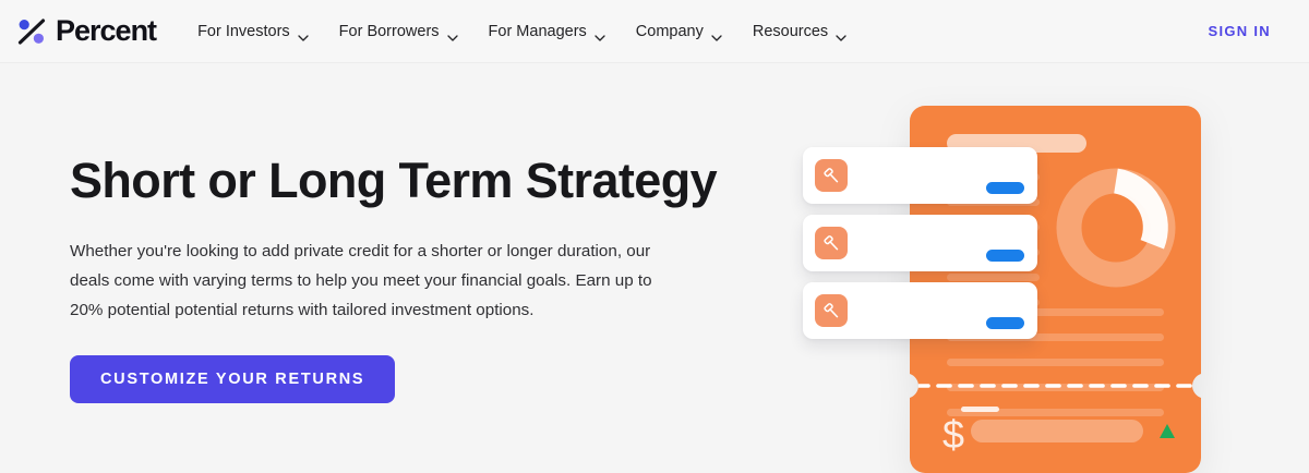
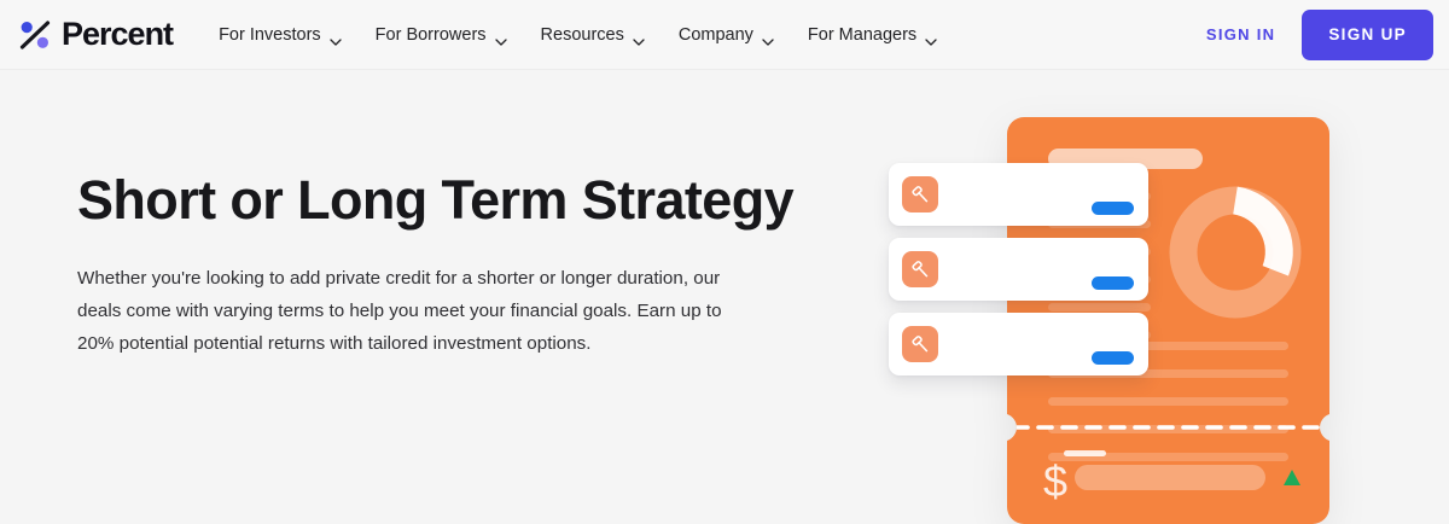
  Percent
  For Investors
  For Borrowers
- For Managers
+ Resources
  Company
- Resources
+ For Managers
  SIGN IN
+ SIGN UP
  Short or Long Term Strategy
  Whether you're looking to add private credit for a shorter or longer duration, our deals come with varying terms to help you meet your financial goals. Earn up to 20% potential potential returns with tailored investment options.
- CUSTOMIZE YOUR RETURNS
  $
